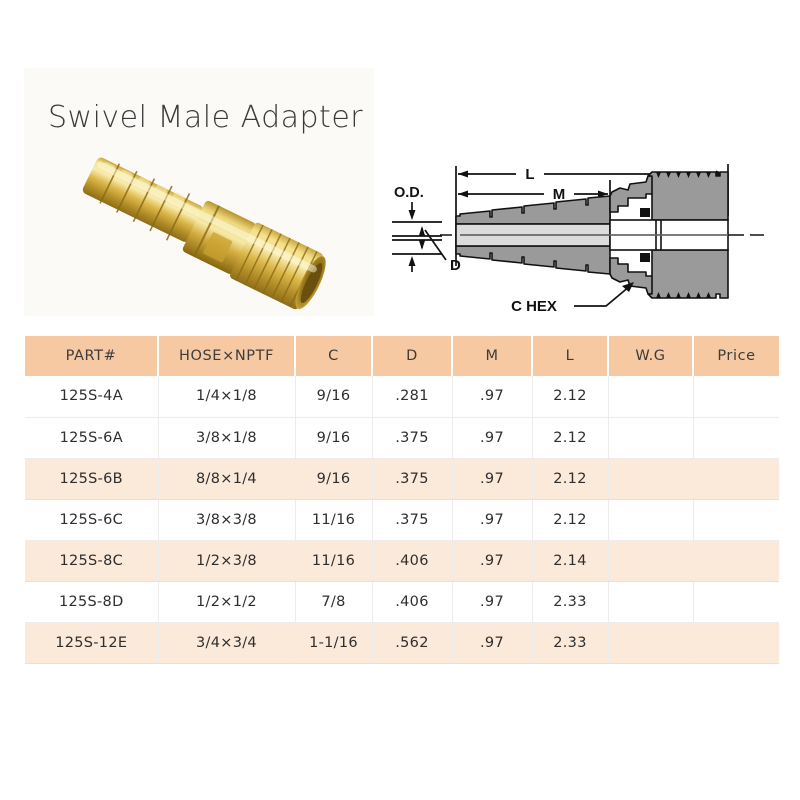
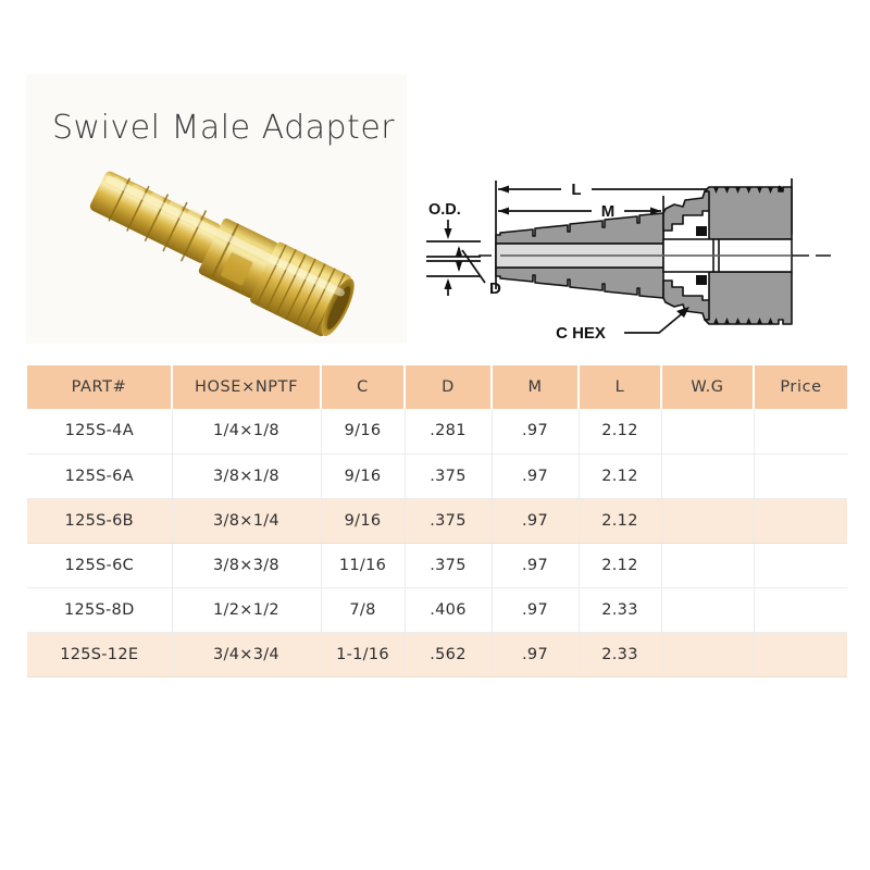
  Swivel Male Adapter
  L
  M
  O.D.
  D
  C HEX
  PART#	HOSE×NPTF	C	D	M	L	W.G	Price
  125S-4A	1/4×1/8	9/16	.281	.97	2.12
  125S-6A	3/8×1/8	9/16	.375	.97	2.12
- 125S-6B	8/8×1/4	9/16	.375	.97	2.12
+ 125S-6B	3/8×1/4	9/16	.375	.97	2.12
  125S-6C	3/8×3/8	11/16	.375	.97	2.12
- 125S-8C	1/2×3/8	11/16	.406	.97	2.14
  125S-8D	1/2×1/2	7/8	.406	.97	2.33
  125S-12E	3/4×3/4	1-1/16	.562	.97	2.33
